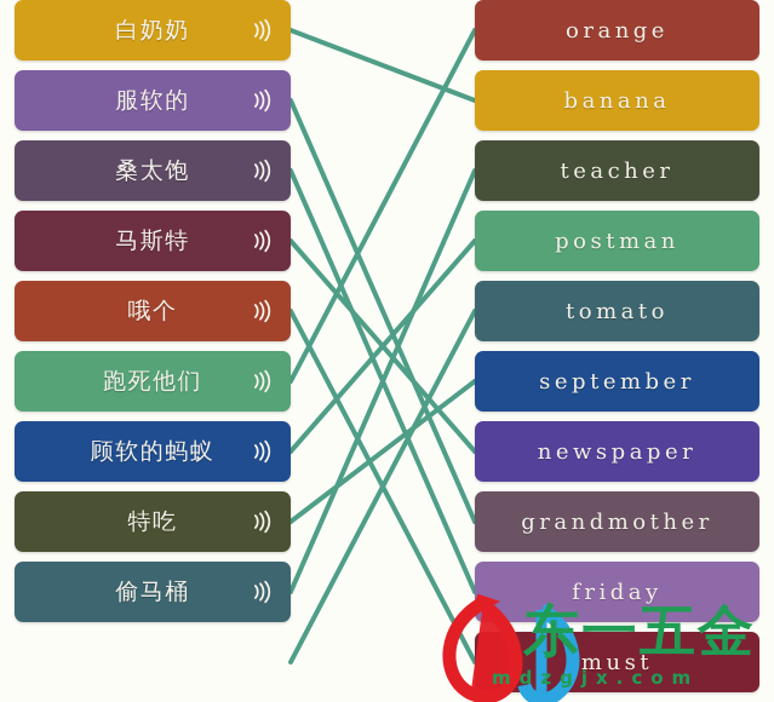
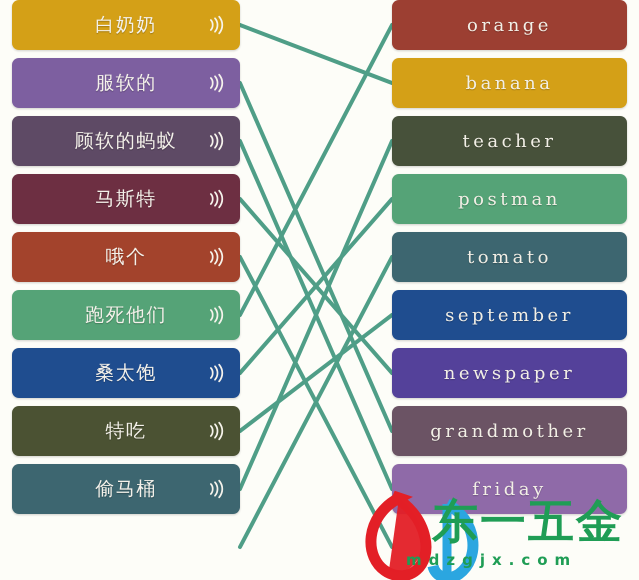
  白奶奶
  服软的
- 桑太饱
+ 顾软的蚂蚁
  马斯特
  哦个
  跑死他们
- 顾软的蚂蚁
+ 桑太饱
  特吃
  偷马桶
  orange
  banana
  teacher
  postman
  tomato
  september
  newspaper
  grandmother
  friday
- must
  东一五金
  mdzgjx.com
